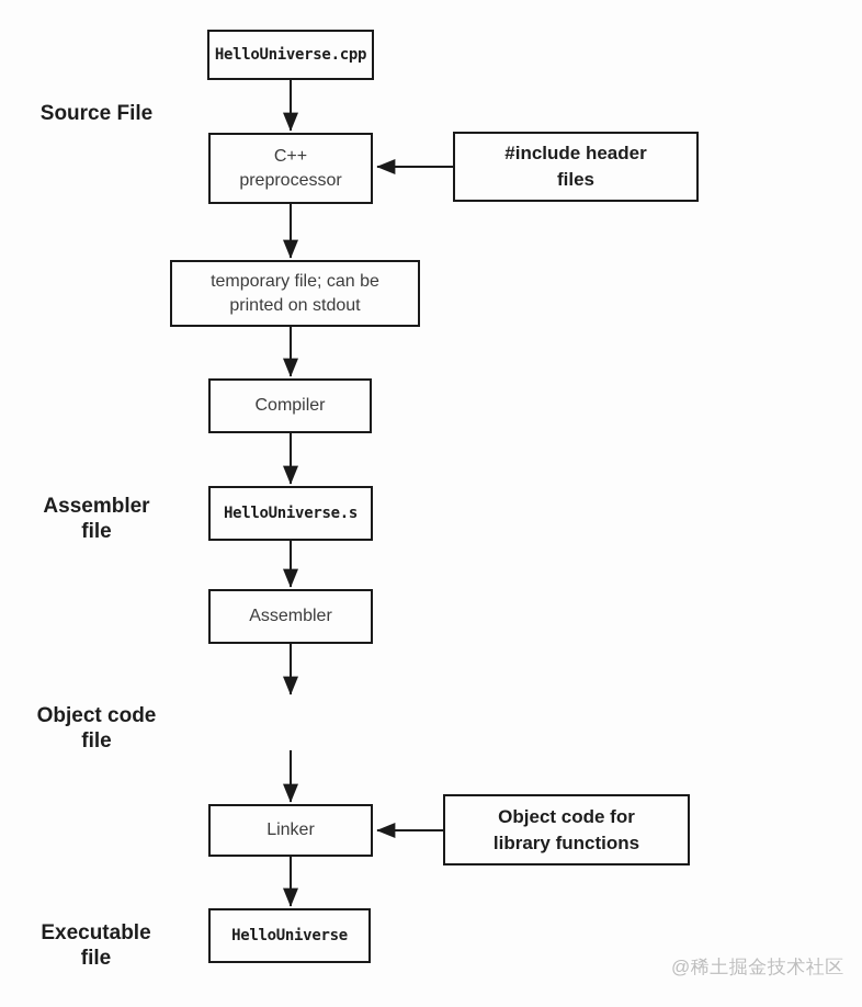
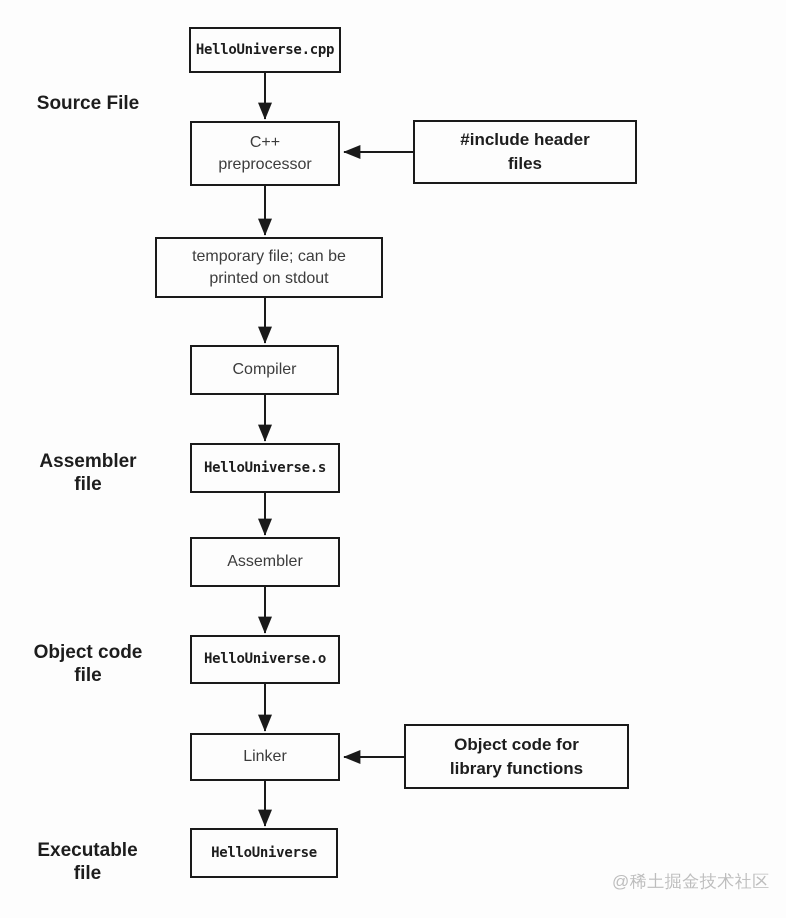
  HelloUniverse.cpp
  C++
  preprocessor
  #include header
  files
  temporary file; can be
  printed on stdout
  Compiler
  HelloUniverse.s
  Assembler
+ HelloUniverse.o
  Linker
  Object code for
  library functions
  HelloUniverse
  Source File
  Assembler
  file
  Object code
  file
  Executable
  file
  @稀土掘金技术社区
